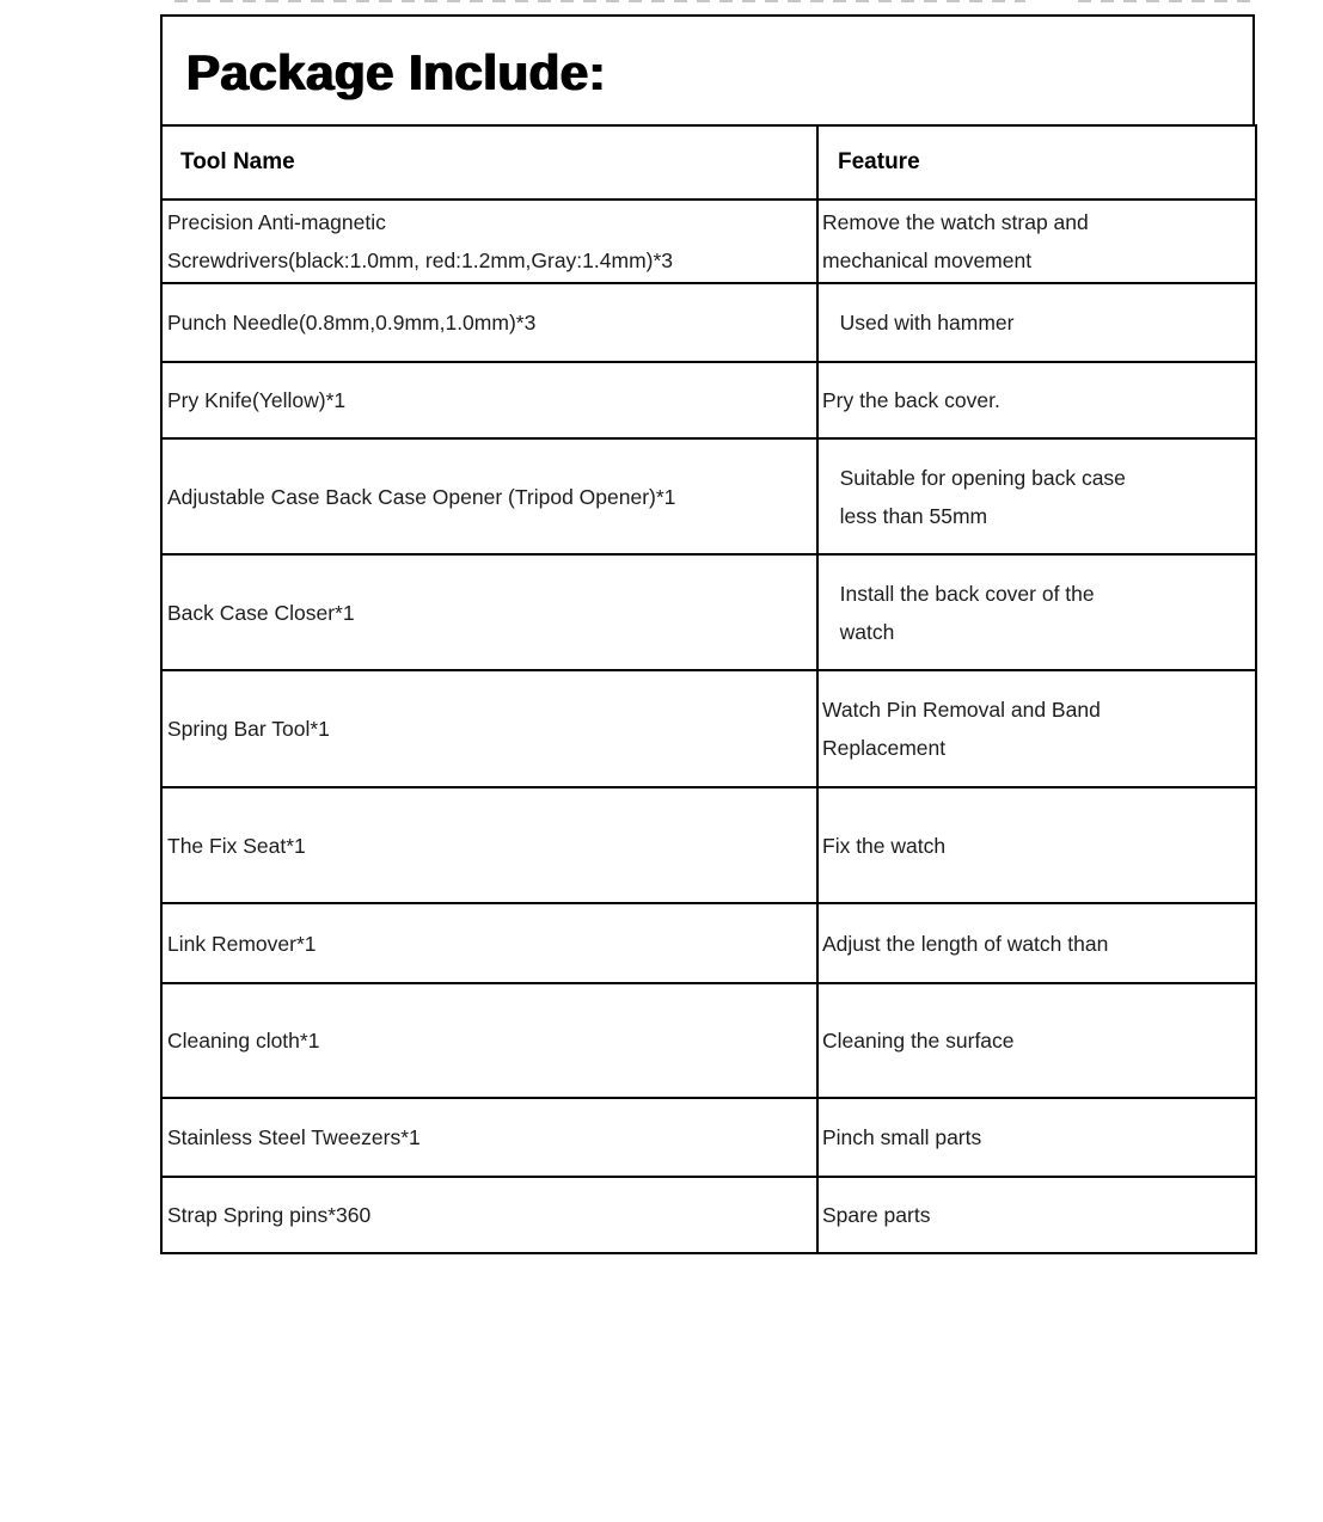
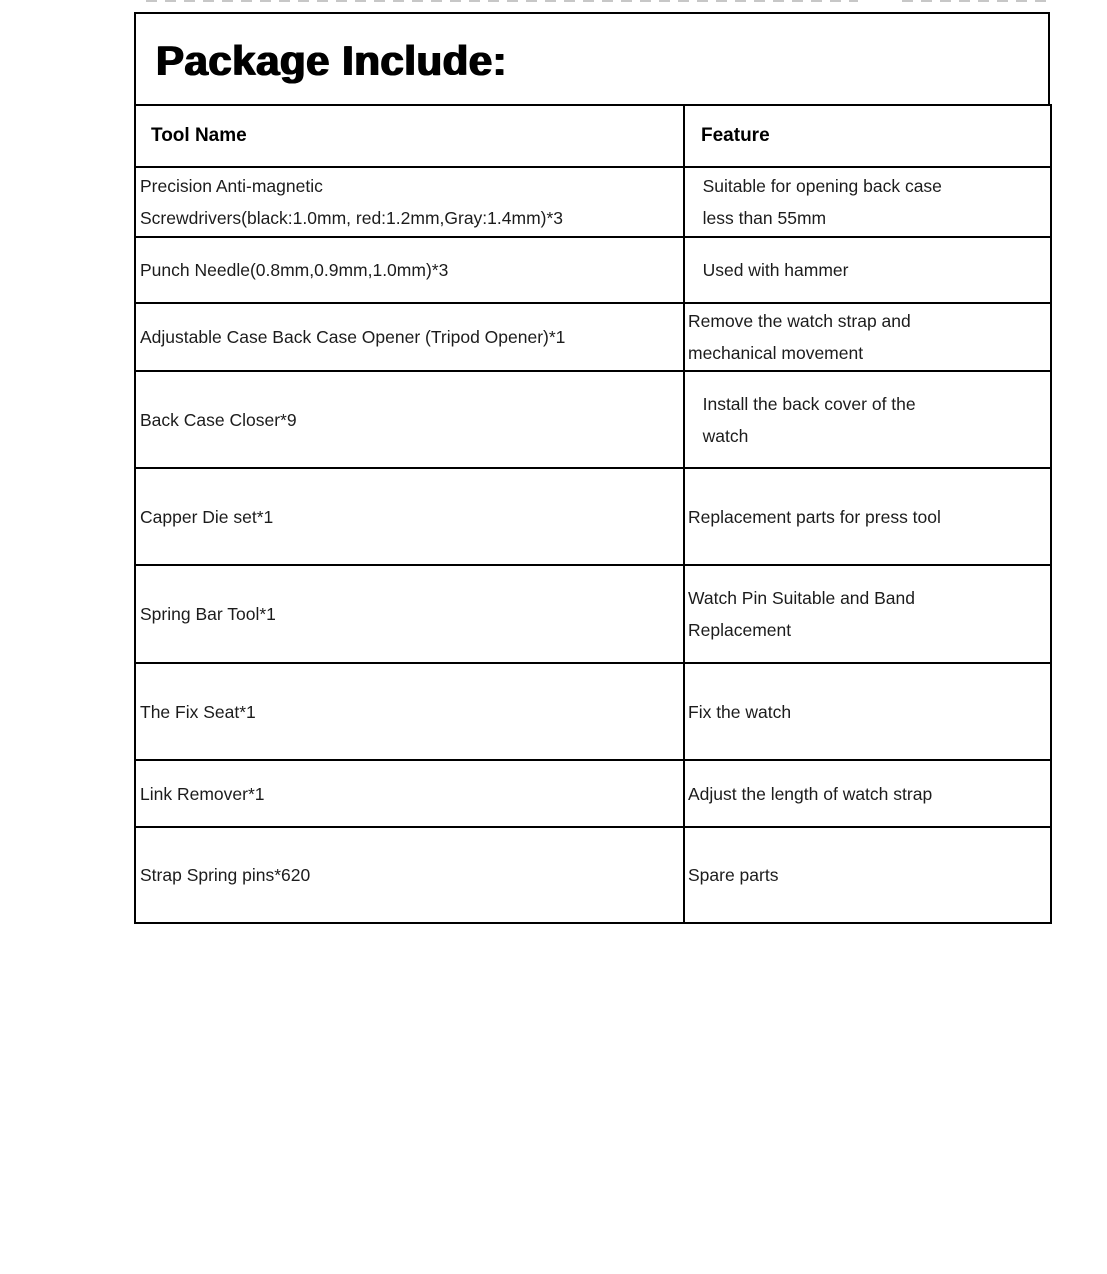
  Package Include:
  Tool Name	Feature
- Precision Anti-magnetic Screwdrivers(black:1.0mm, red:1.2mm,Gray:1.4mm)*3	Remove the watch strap and mechanical movement
+ Precision Anti-magnetic Screwdrivers(black:1.0mm, red:1.2mm,Gray:1.4mm)*3	Suitable for opening back case less than 55mm
  Punch Needle(0.8mm,0.9mm,1.0mm)*3	Used with hammer
- Pry Knife(Yellow)*1	Pry the back cover.
- Adjustable Case Back Case Opener (Tripod Opener)*1	Suitable for opening back case less than 55mm
+ Adjustable Case Back Case Opener (Tripod Opener)*1	Remove the watch strap and mechanical movement
- Back Case Closer*1	Install the back cover of the watch
+ Back Case Closer*9	Install the back cover of the watch
+ Capper Die set*1	Replacement parts for press tool
- Spring Bar Tool*1	Watch Pin Removal and Band Replacement
+ Spring Bar Tool*1	Watch Pin Suitable and Band Replacement
  The Fix Seat*1	Fix the watch
- Link Remover*1	Adjust the length of watch than
+ Link Remover*1	Adjust the length of watch strap
- Cleaning cloth*1	Cleaning the surface
- Stainless Steel Tweezers*1	Pinch small parts
- Strap Spring pins*360	Spare parts
+ Strap Spring pins*620	Spare parts
